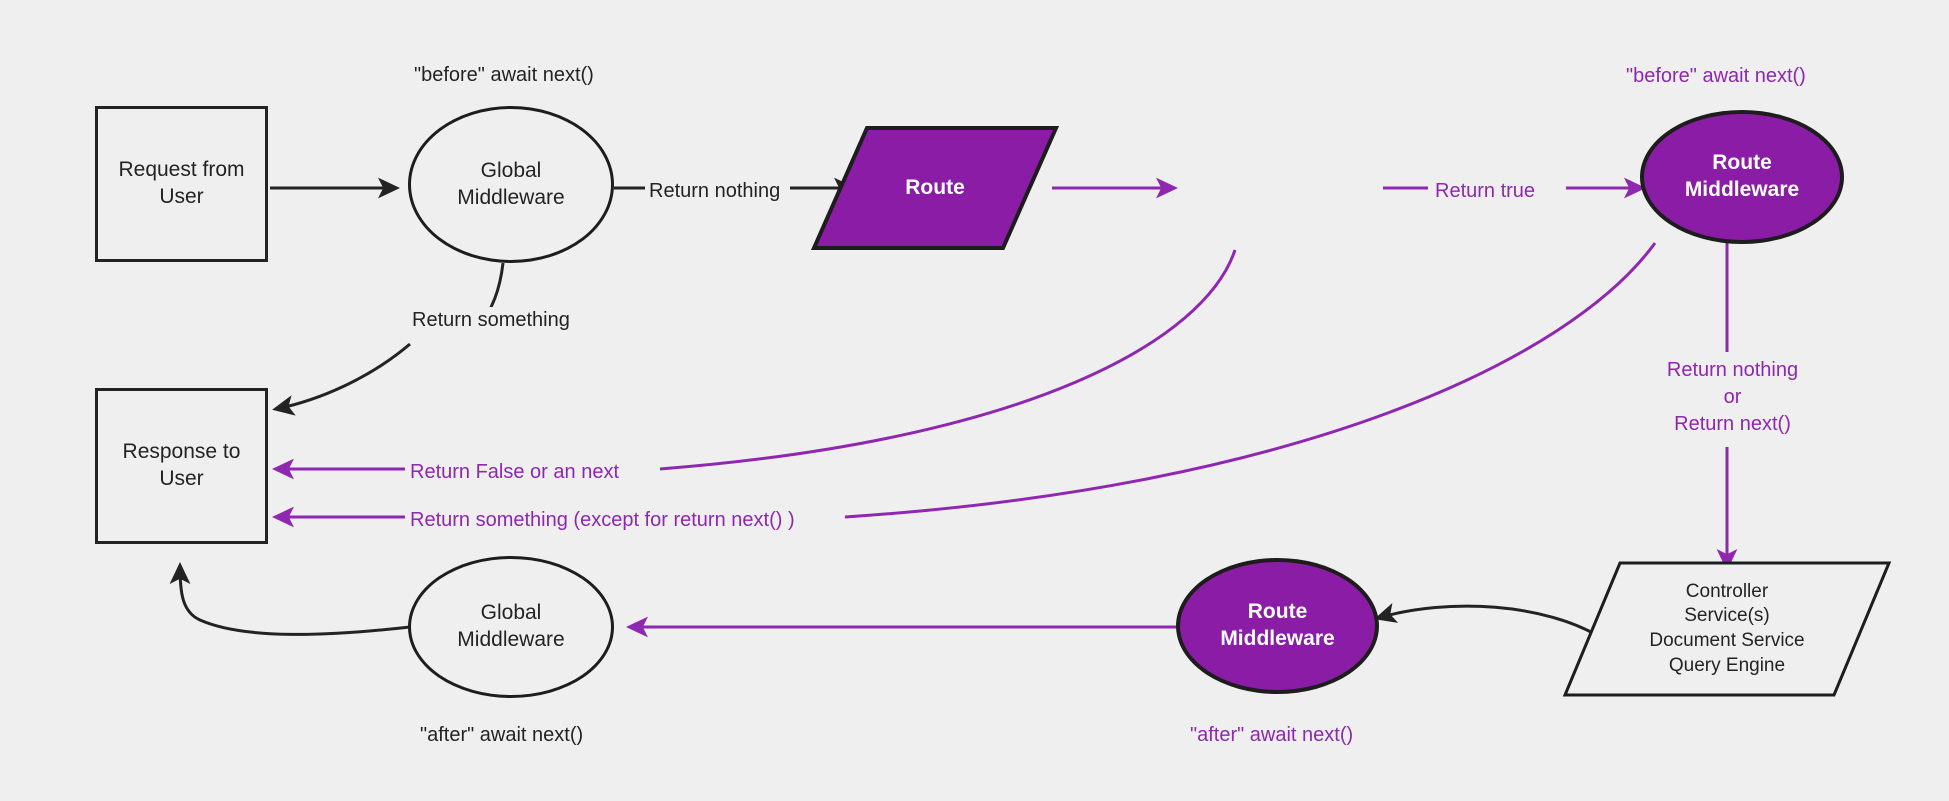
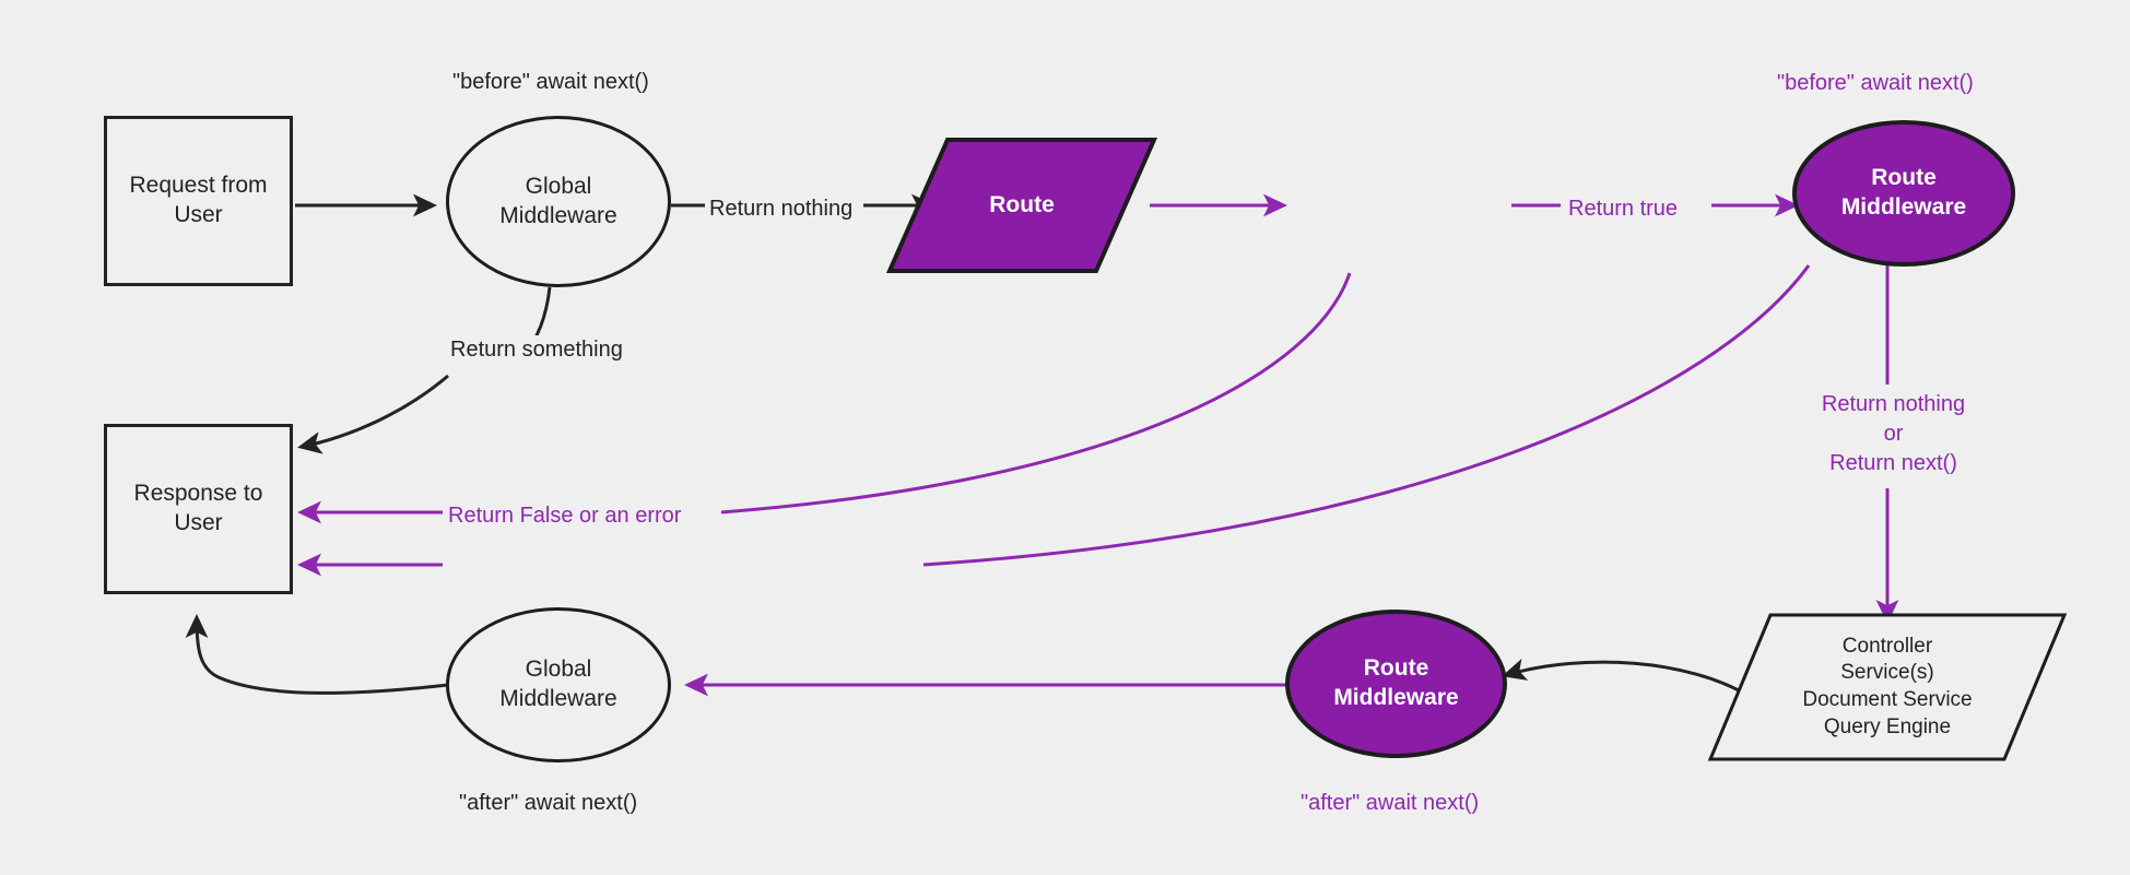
  Request from
  User
  Global
  Middleware
  Route
  Route
  Middleware
  Response to
  User
  Global
  Middleware
  Route
  Middleware
  Controller
  Service(s)
  Document Service
  Query Engine
  "before" await next()
  "before" await next()
  Return nothing
  Return something
  Return true
- Return False or an next
+ Return False or an error
- Return something (except for return next() )
  Return nothing
  or
  Return next()
  "after" await next()
  "after" await next()
